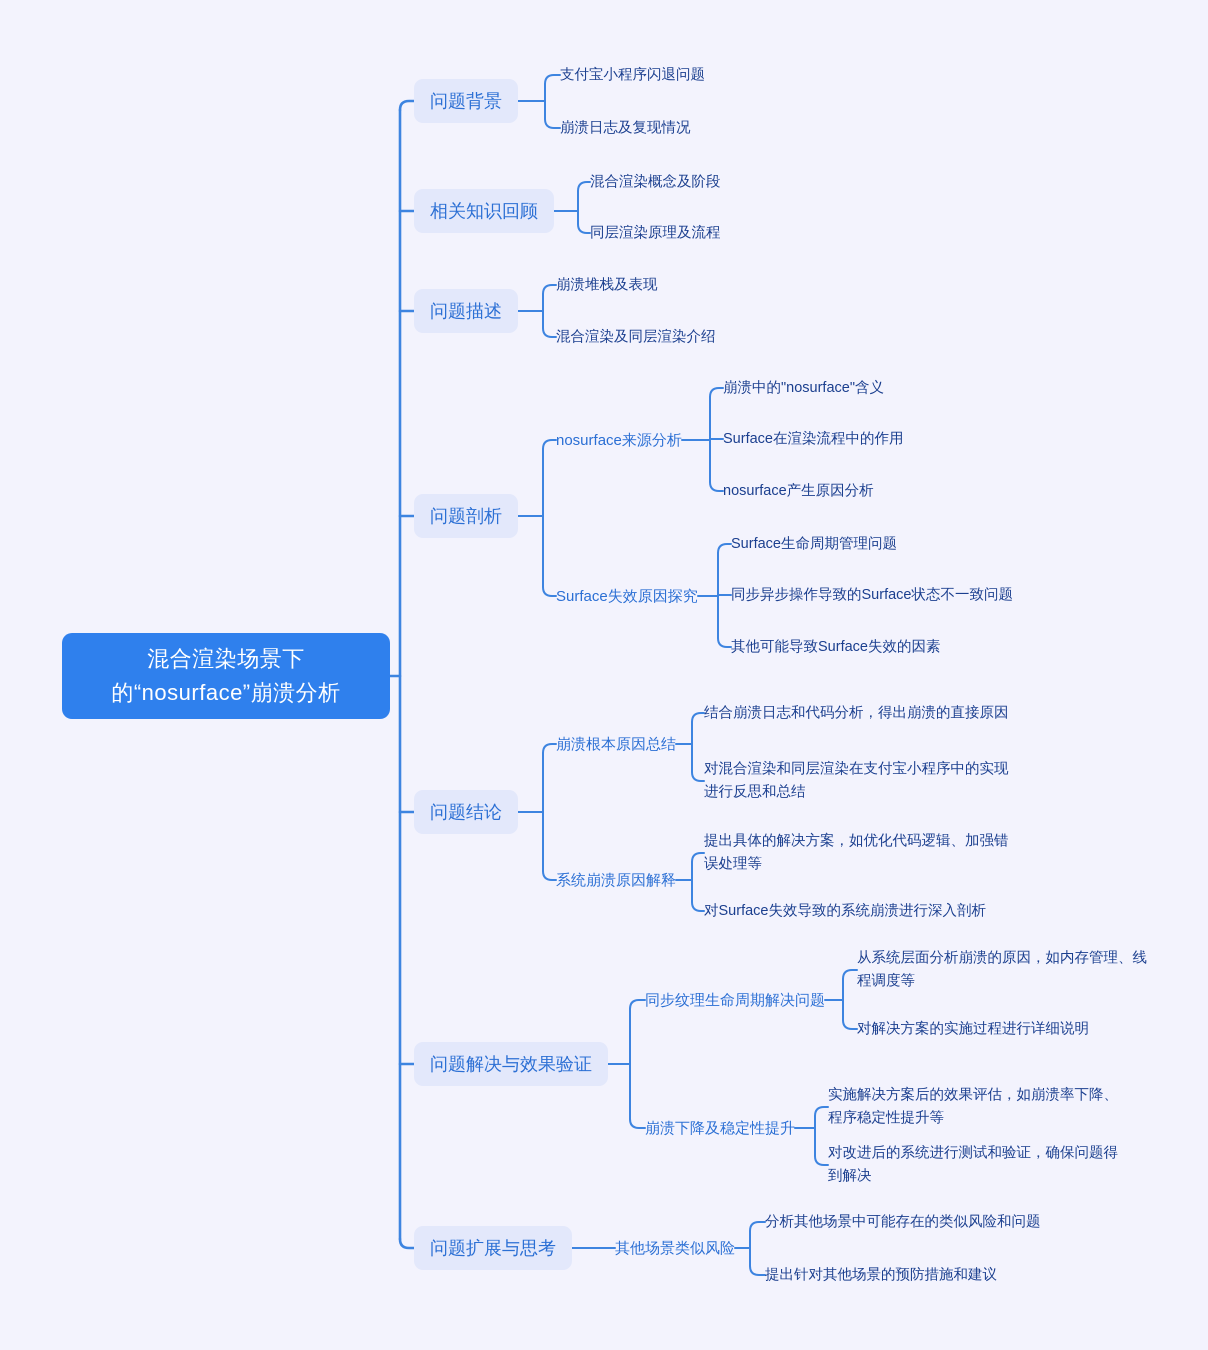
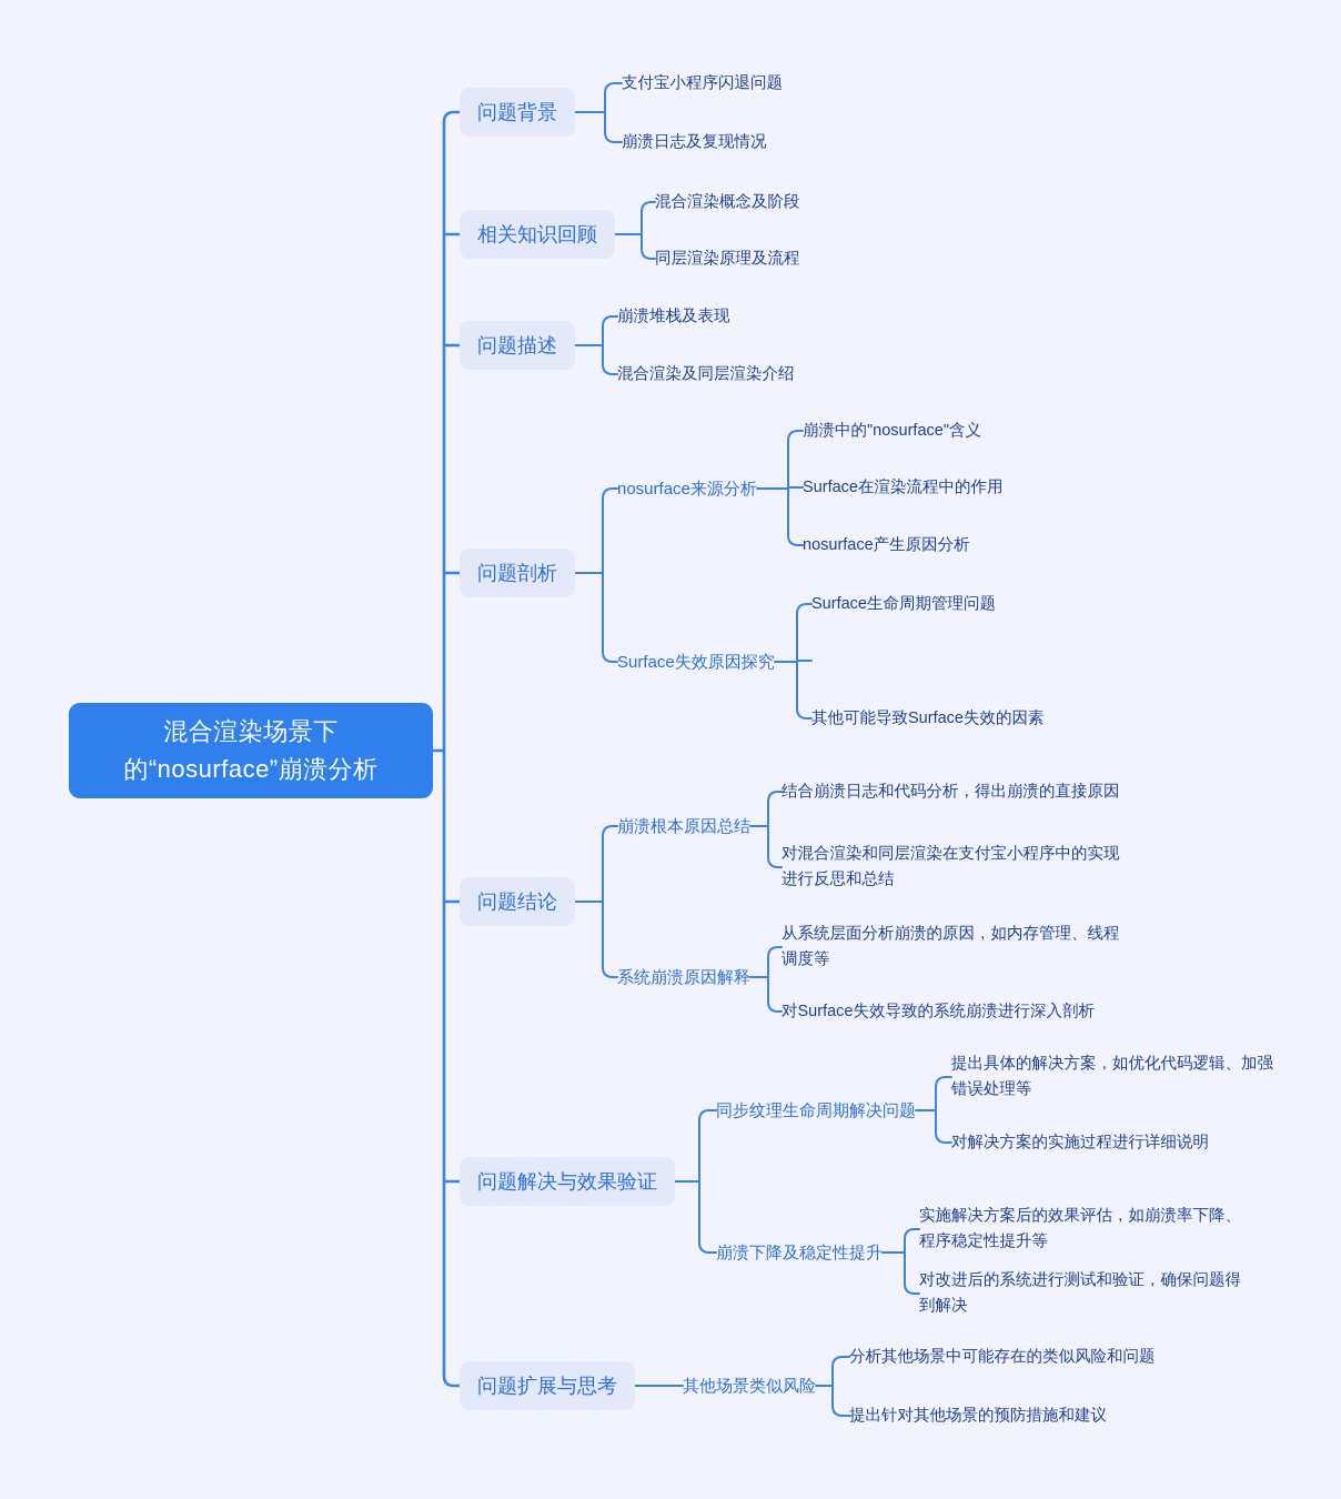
  混合渲染场景下的“nosurface”崩溃分析
  问题背景
  相关知识回顾
  问题描述
  问题剖析
  问题结论
  问题解决与效果验证
  问题扩展与思考
  nosurface来源分析
  Surface失效原因探究
  崩溃根本原因总结
  系统崩溃原因解释
  同步纹理生命周期解决问题
  崩溃下降及稳定性提升
  其他场景类似风险
  支付宝小程序闪退问题
  崩溃日志及复现情况
  混合渲染概念及阶段
  同层渲染原理及流程
  崩溃堆栈及表现
  混合渲染及同层渲染介绍
  崩溃中的"nosurface"含义
  Surface在渲染流程中的作用
  nosurface产生原因分析
  Surface生命周期管理问题
- 同步异步操作导致的Surface状态不一致问题
  其他可能导致Surface失效的因素
  结合崩溃日志和代码分析，得出崩溃的直接原因
  对混合渲染和同层渲染在支付宝小程序中的实现进行反思和总结
- 提出具体的解决方案，如优化代码逻辑、加强错误处理等
+ 从系统层面分析崩溃的原因，如内存管理、线程调度等
  对Surface失效导致的系统崩溃进行深入剖析
- 从系统层面分析崩溃的原因，如内存管理、线程调度等
+ 提出具体的解决方案，如优化代码逻辑、加强错误处理等
  对解决方案的实施过程进行详细说明
  实施解决方案后的效果评估，如崩溃率下降、程序稳定性提升等
  对改进后的系统进行测试和验证，确保问题得到解决
  分析其他场景中可能存在的类似风险和问题
  提出针对其他场景的预防措施和建议
